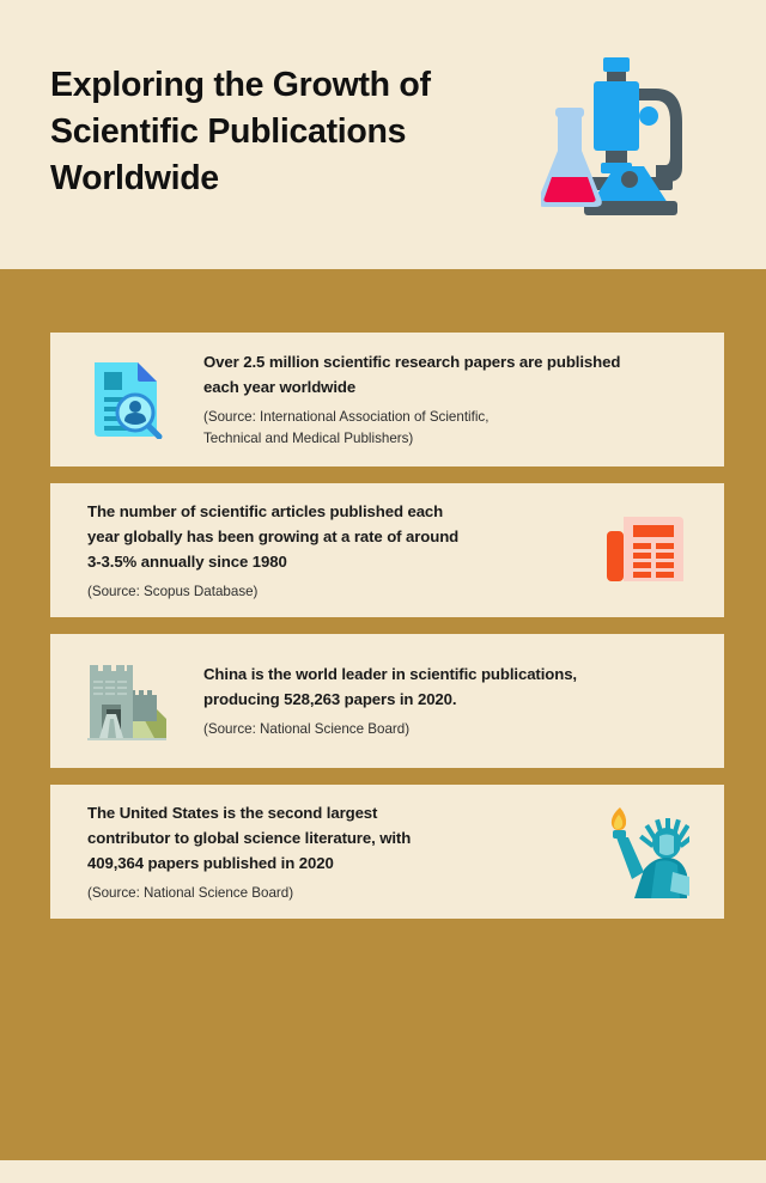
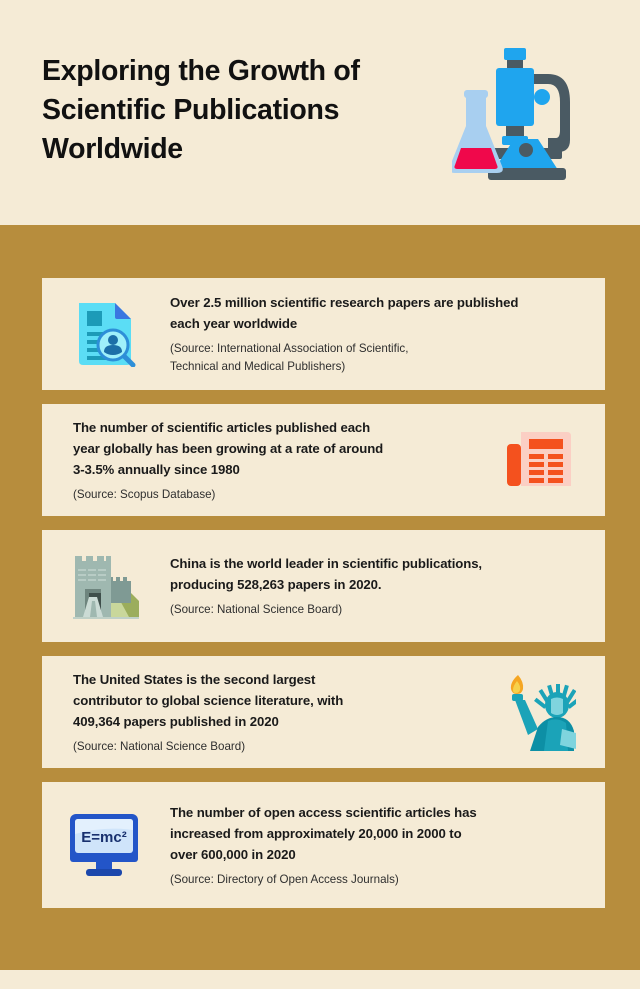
  Exploring the Growth of
  Scientific Publications
  Worldwide
  Over 2.5 million scientific research papers are published
  each year worldwide
  (Source: International Association of Scientific,
  Technical and Medical Publishers)
  The number of scientific articles published each
  year globally has been growing at a rate of around
  3-3.5% annually since 1980
  (Source: Scopus Database)
  China is the world leader in scientific publications,
  producing 528,263 papers in 2020.
  (Source: National Science Board)
  The United States is the second largest
  contributor to global science literature, with
  409,364 papers published in 2020
  (Source: National Science Board)
+ E=mc²
+ The number of open access scientific articles has
+ increased from approximately 20,000 in 2000 to
+ over 600,000 in 2020
+ (Source: Directory of Open Access Journals)
